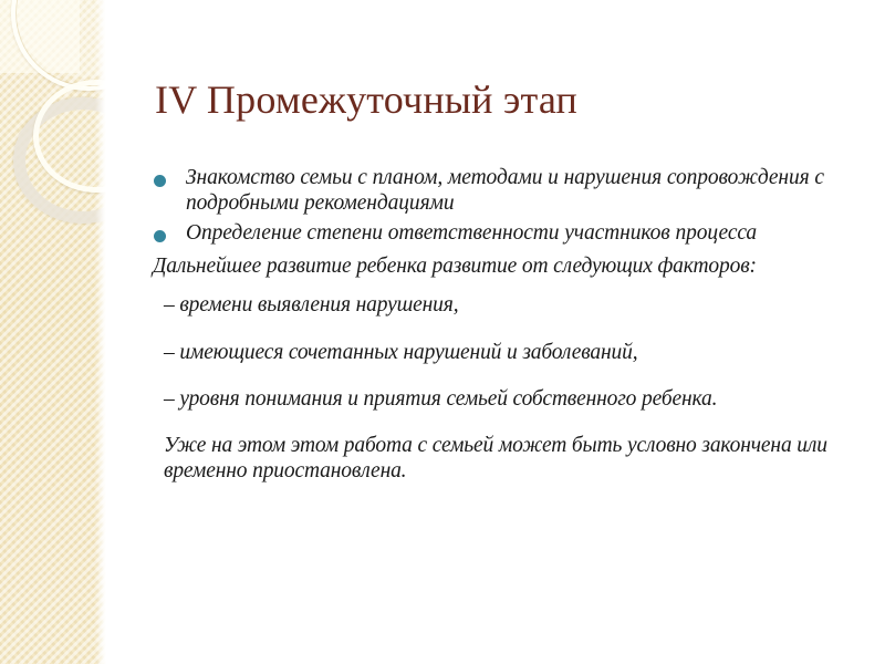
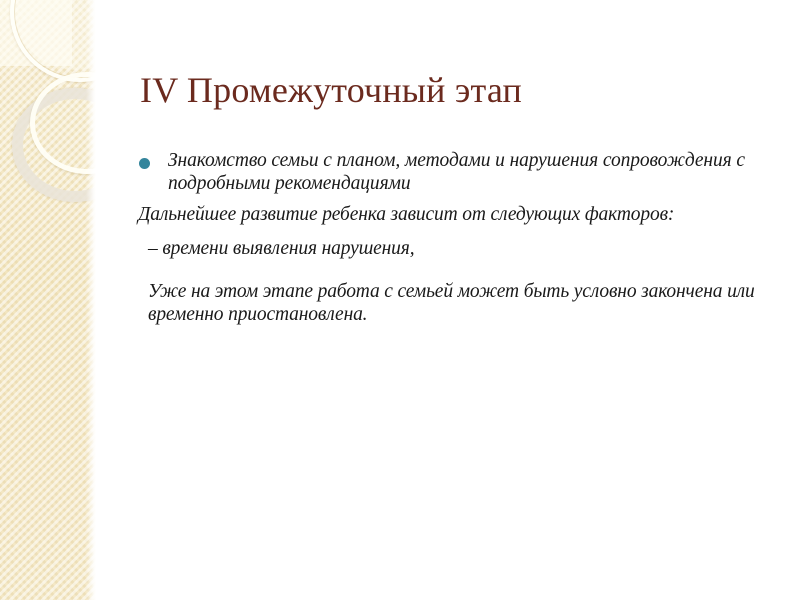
  IV Промежуточный этап
  Знакомство семьи с планом, методами и нарушения сопровождения с подробными рекомендациями
- Определение степени ответственности участников процесса
- Дальнейшее развитие ребенка развитие от следующих факторов:
+ Дальнейшее развитие ребенка зависит от следующих факторов:
  – времени выявления нарушения,
- – имеющиеся сочетанных нарушений и заболеваний,
- – уровня понимания и приятия семьей собственного ребенка.
- Уже на этом этом работа с семьей может быть условно закончена или временно приостановлена.
+ Уже на этом этапе работа с семьей может быть условно закончена или временно приостановлена.
